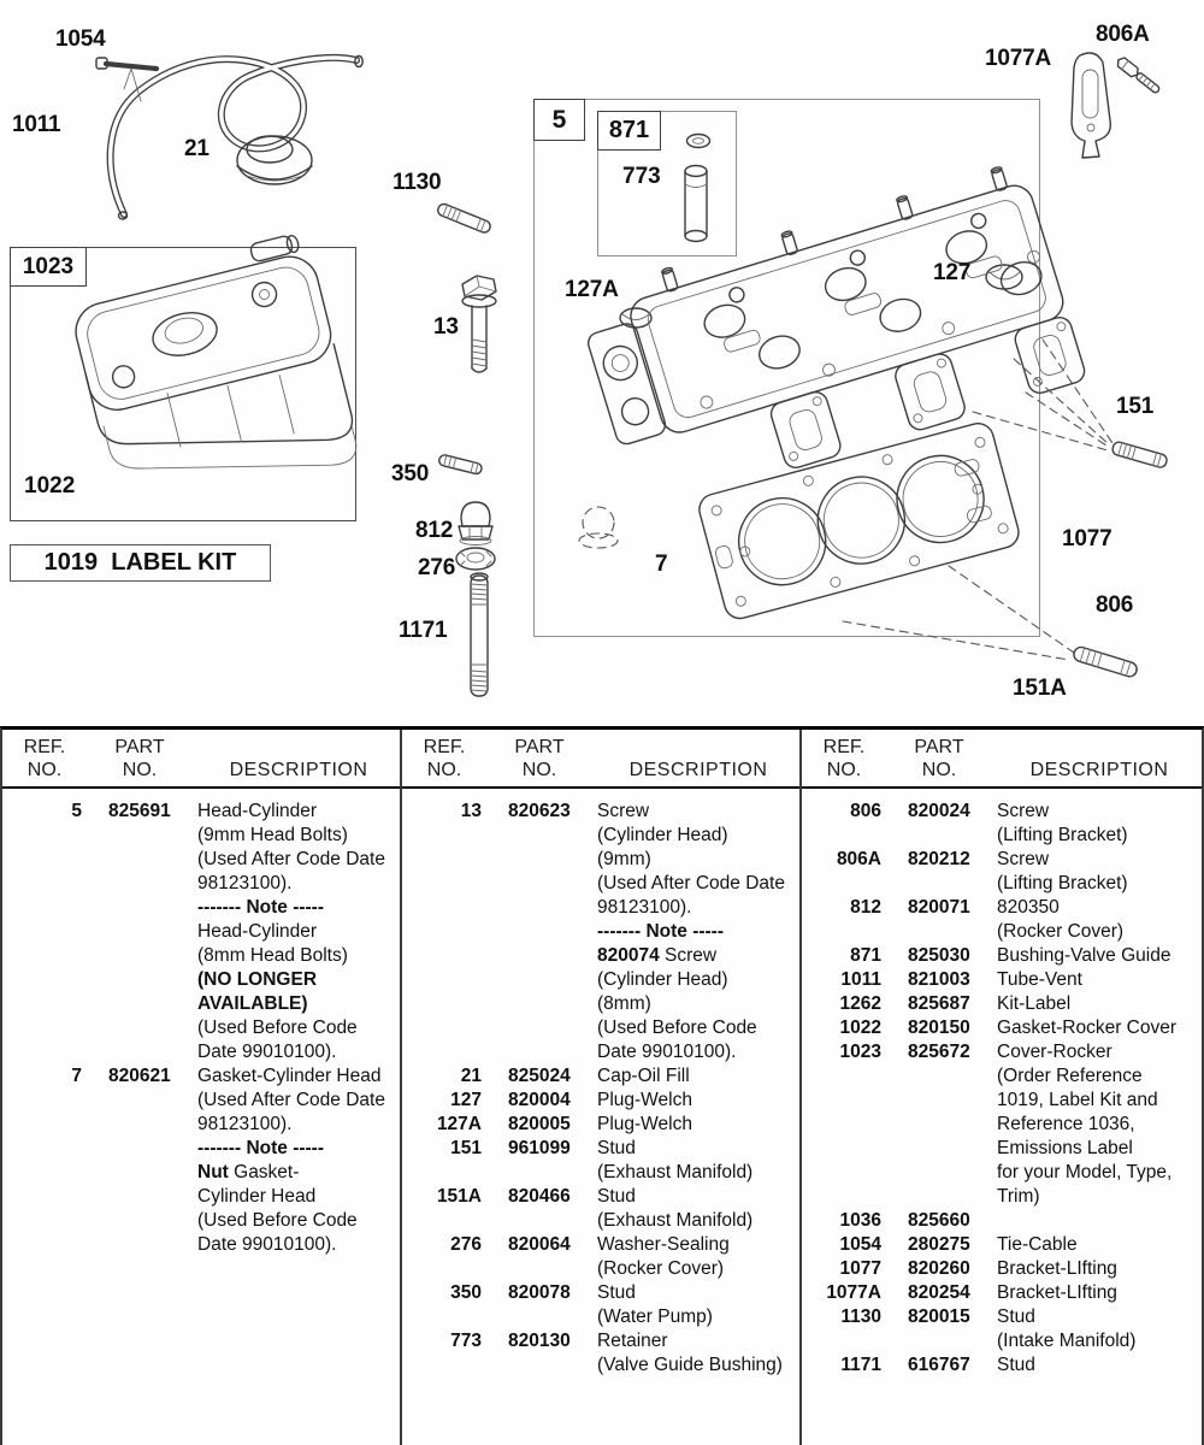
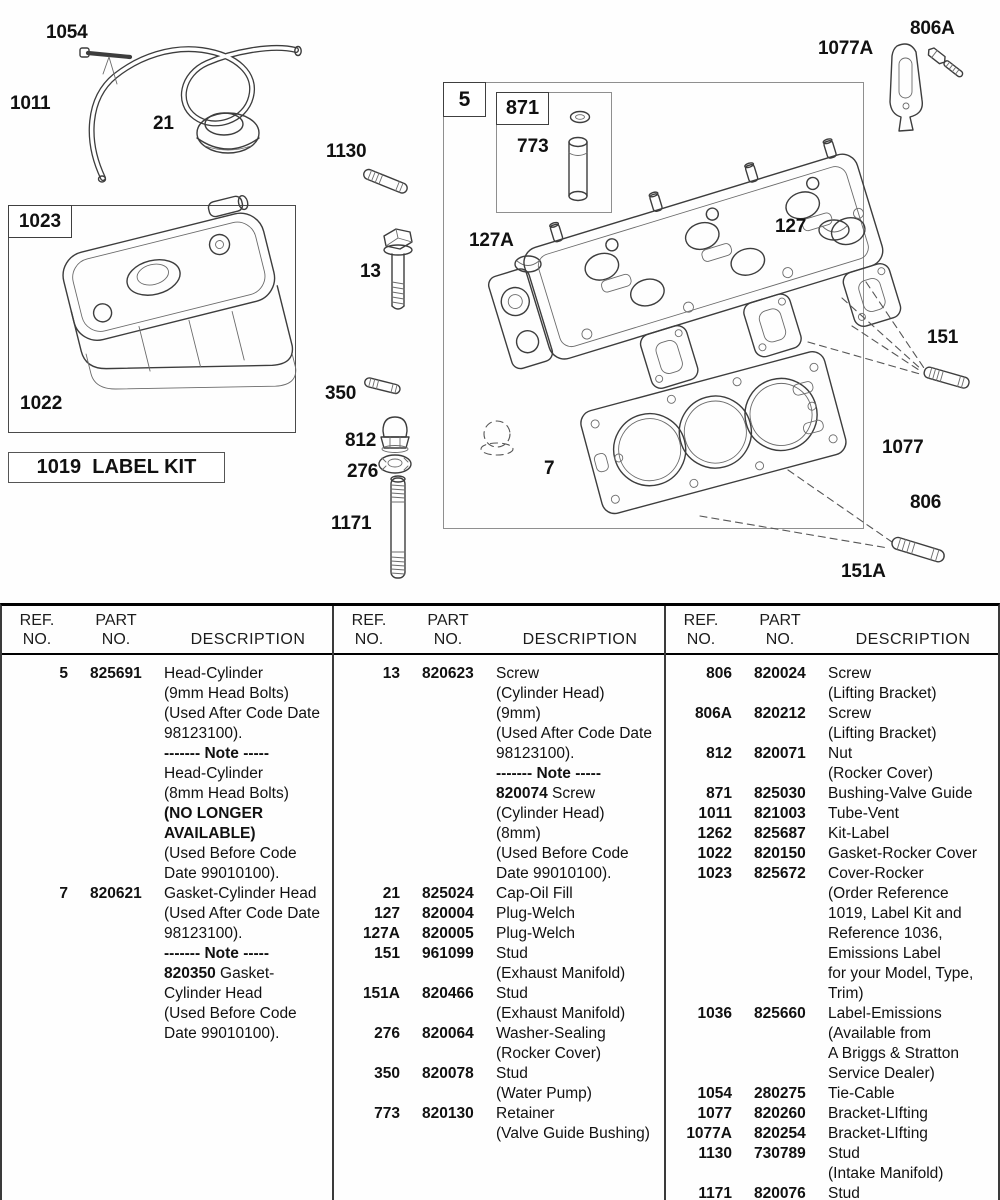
  5
  871
  773
  1023
  1022
  1019 LABEL KIT
  1054
  1011
  21
  1130
  13
  350
  812
  276
  1171
  127A
  127
  1077A
  806A
  151
  1077
  806
  151A
  7
  REF.
  NO.
  PART
  NO.
  DESCRIPTION
  5
  825691
  Head-Cylinder
  (9mm Head Bolts)
  (Used After Code Date
  98123100).
  ------- Note -----
  Head-Cylinder
  (8mm Head Bolts)
  (NO LONGER
  AVAILABLE)
  (Used Before Code
  Date 99010100).
  7
  820621
  Gasket-Cylinder Head
  (Used After Code Date
  98123100).
  ------- Note -----
- Nut Gasket-
+ 820350 Gasket-
  Cylinder Head
  (Used Before Code
  Date 99010100).
  REF.
  NO.
  PART
  NO.
  DESCRIPTION
  13
  820623
  Screw
  (Cylinder Head)
  (9mm)
  (Used After Code Date
  98123100).
  ------- Note -----
  820074 Screw
  (Cylinder Head)
  (8mm)
  (Used Before Code
  Date 99010100).
  21
  825024
  Cap-Oil Fill
  127
  820004
  Plug-Welch
  127A
  820005
  Plug-Welch
  151
  961099
  Stud
  (Exhaust Manifold)
  151A
  820466
  Stud
  (Exhaust Manifold)
  276
  820064
  Washer-Sealing
  (Rocker Cover)
  350
  820078
  Stud
  (Water Pump)
  773
  820130
  Retainer
  (Valve Guide Bushing)
  REF.
  NO.
  PART
  NO.
  DESCRIPTION
  806
  820024
  Screw
  (Lifting Bracket)
  806A
  820212
  Screw
  (Lifting Bracket)
  812
  820071
- 820350
+ Nut
  (Rocker Cover)
  871
  825030
  Bushing-Valve Guide
  1011
  821003
  Tube-Vent
  1262
  825687
  Kit-Label
  1022
  820150
  Gasket-Rocker Cover
  1023
  825672
  Cover-Rocker
  (Order Reference
  1019, Label Kit and
  Reference 1036,
  Emissions Label
  for your Model, Type,
  Trim)
  1036
  825660
+ Label-Emissions
+ (Available from
+ A Briggs & Stratton
+ Service Dealer)
  1054
  280275
  Tie-Cable
  1077
  820260
  Bracket-LIfting
  1077A
  820254
  Bracket-LIfting
  1130
- 820015
+ 730789
  Stud
  (Intake Manifold)
  1171
- 616767
+ 820076
  Stud
